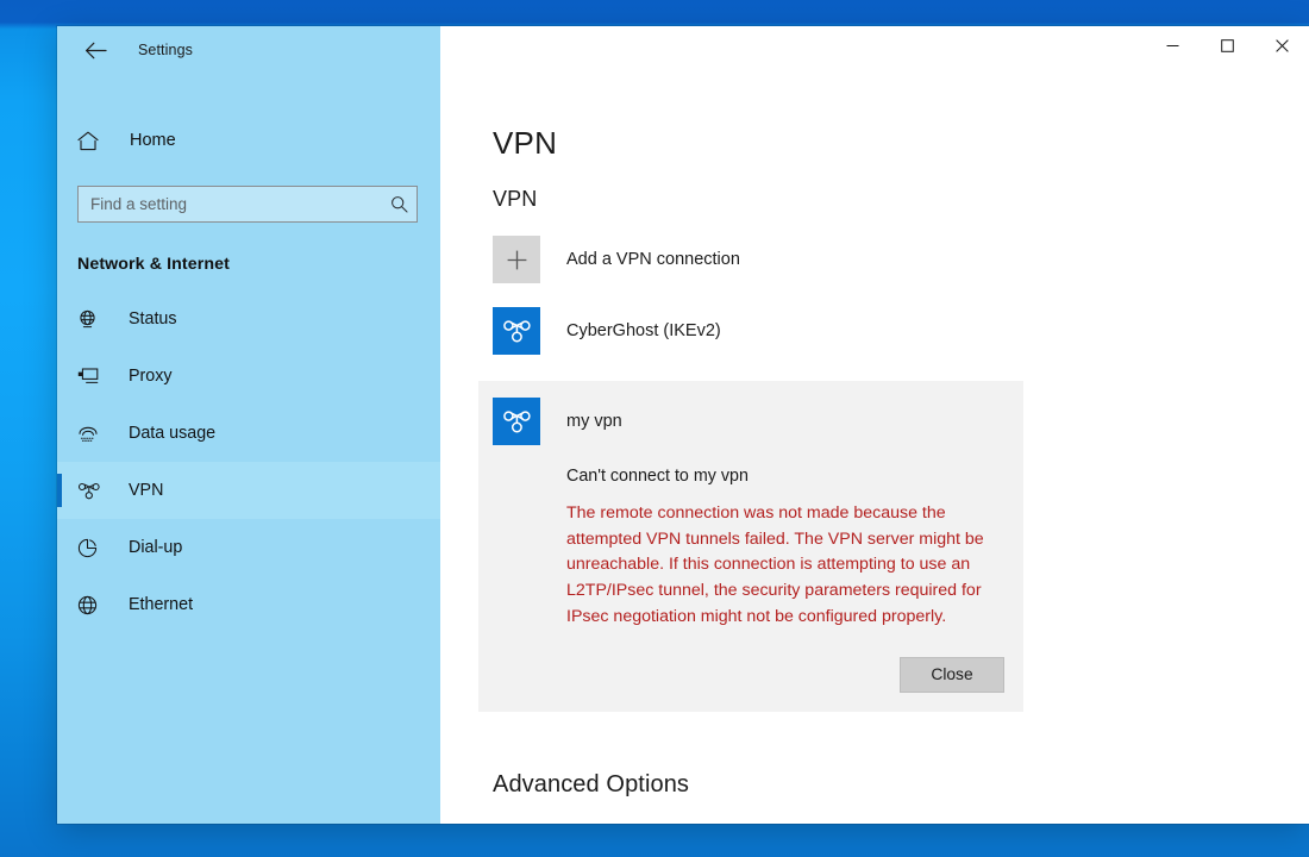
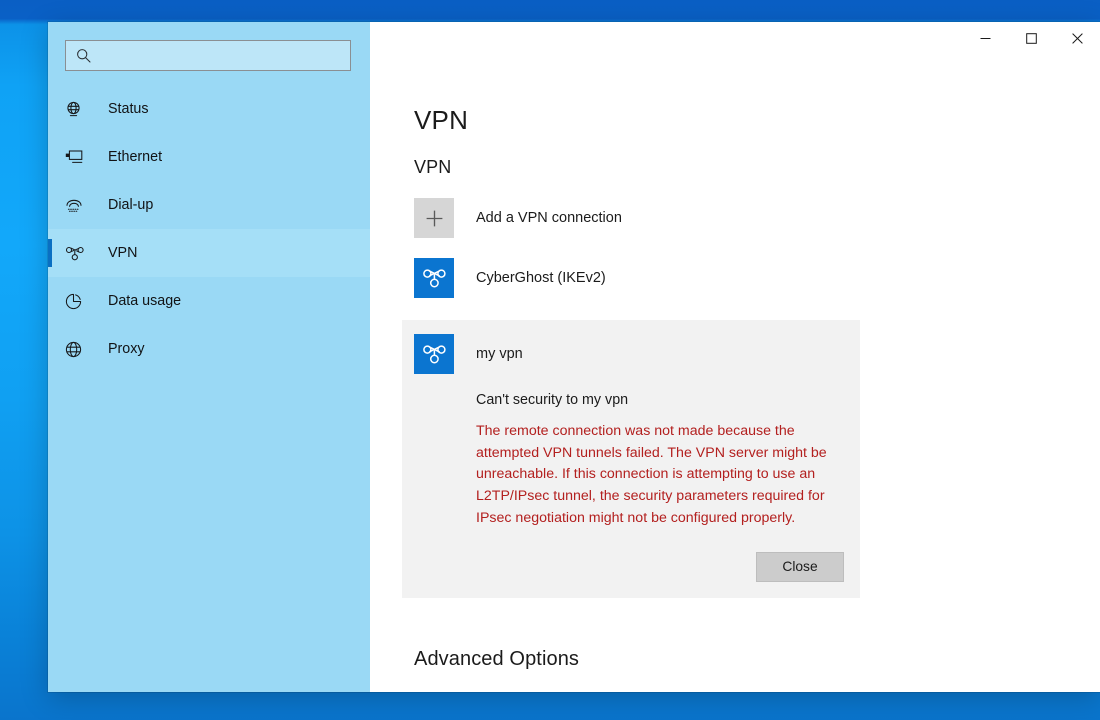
- Settings
- Home
- Find a setting
- Network & Internet
  Status
- Proxy
+ Ethernet
- Data usage
+ Dial-up
  VPN
- Dial-up
+ Data usage
- Ethernet
+ Proxy
  VPN
  VPN
  Add a VPN connection
  CyberGhost (IKEv2)
  my vpn
- Can't connect to my vpn
+ Can't security to my vpn
  The remote connection was not made because the attempted VPN tunnels failed. The VPN server might be unreachable. If this connection is attempting to use an L2TP/IPsec tunnel, the security parameters required for IPsec negotiation might not be configured properly.
  Close
  Advanced Options
